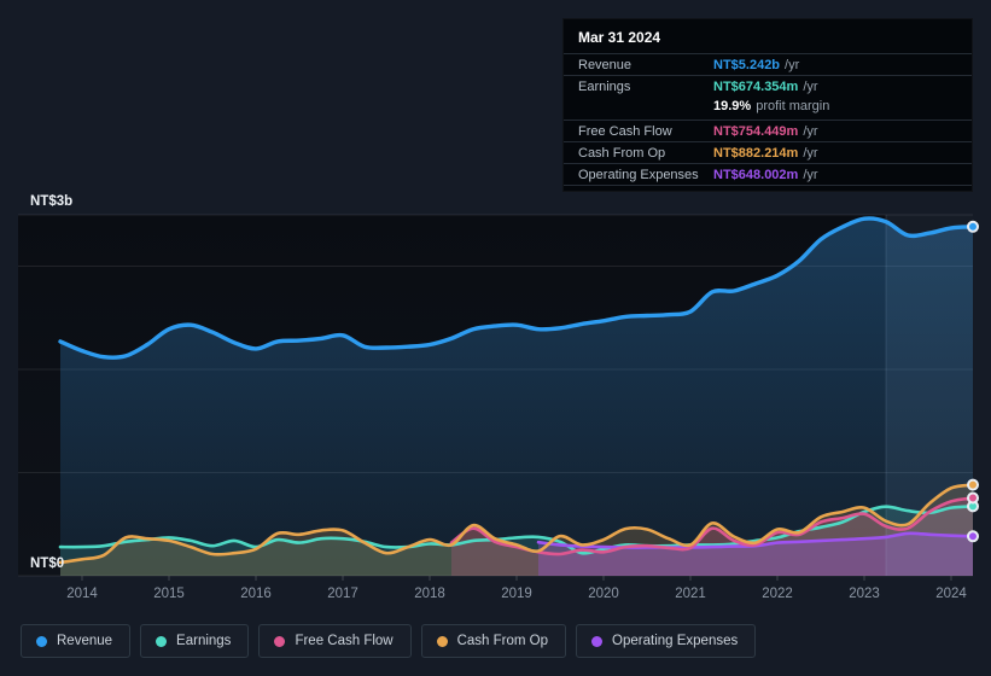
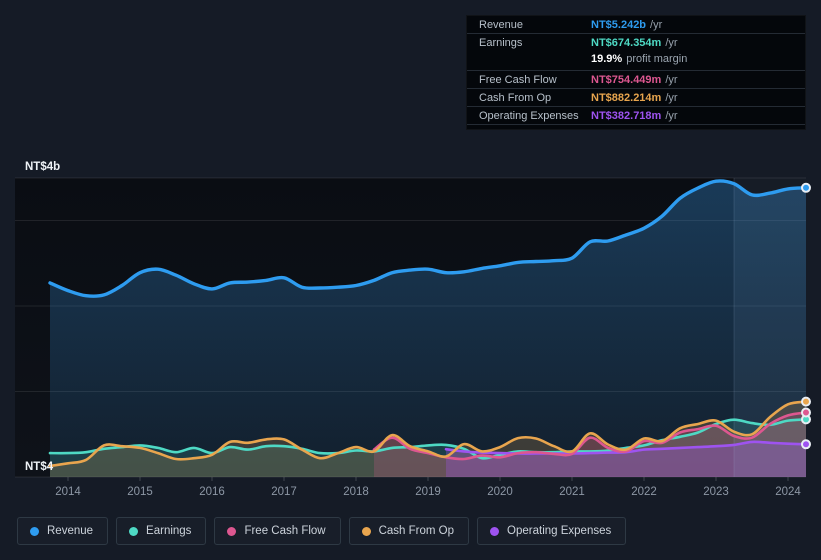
- NT$3b
+ NT$4b
- NT$0
+ NT$4
  2014
  2015
  2016
  2017
  2018
  2019
  2020
  2021
  2022
  2023
  2024
- Mar 31 2024
  Revenue
  NT$5.242b /yr
  Earnings
  NT$674.354m /yr
  19.9% profit margin
  Free Cash Flow
  NT$754.449m /yr
  Cash From Op
  NT$882.214m /yr
  Operating Expenses
- NT$648.002m /yr
+ NT$382.718m /yr
  Revenue
  Earnings
  Free Cash Flow
  Cash From Op
  Operating Expenses
